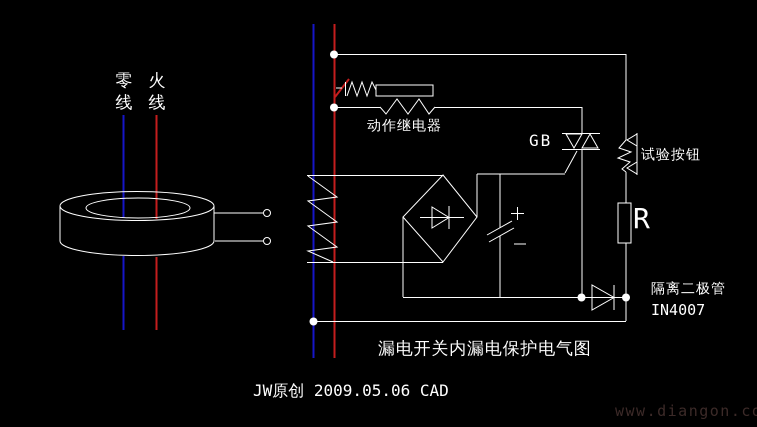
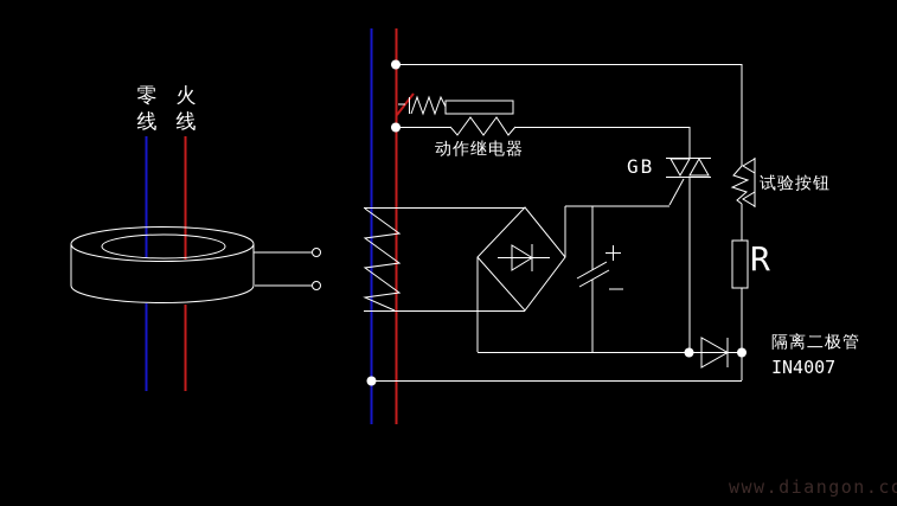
  零线
  火线
  动作继电器
  GB
  试验按钮
  R
  隔离二极管
  IN4007
- 漏电开关内漏电保护电气图
- JW原创 2009.05.06 CAD
  www.diangon.c
